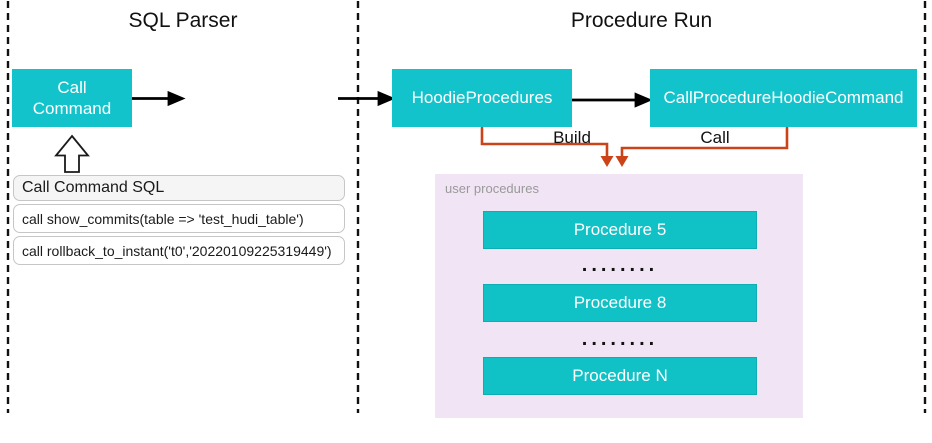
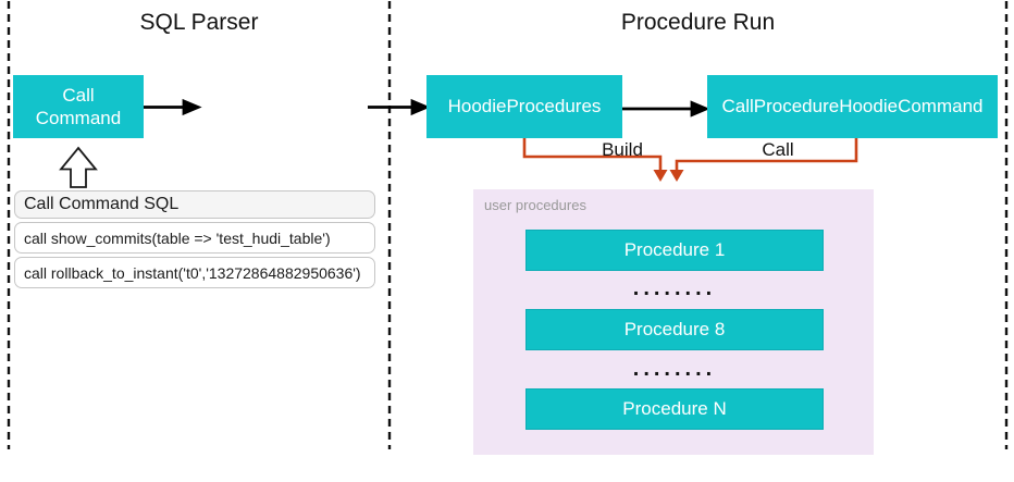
  SQL Parser
  Procedure Run
  Call Command
  HoodieProcedures
  CallProcedureHoodieCommand
  Build
  Call
  Call Command SQL
  call show_commits(table => 'test_hudi_table')
- call rollback_to_instant('t0','20220109225319449')
+ call rollback_to_instant('t0','13272864882950636')
  user procedures
- Procedure 5
+ Procedure 1
  ........
  Procedure 8
  ........
  Procedure N
